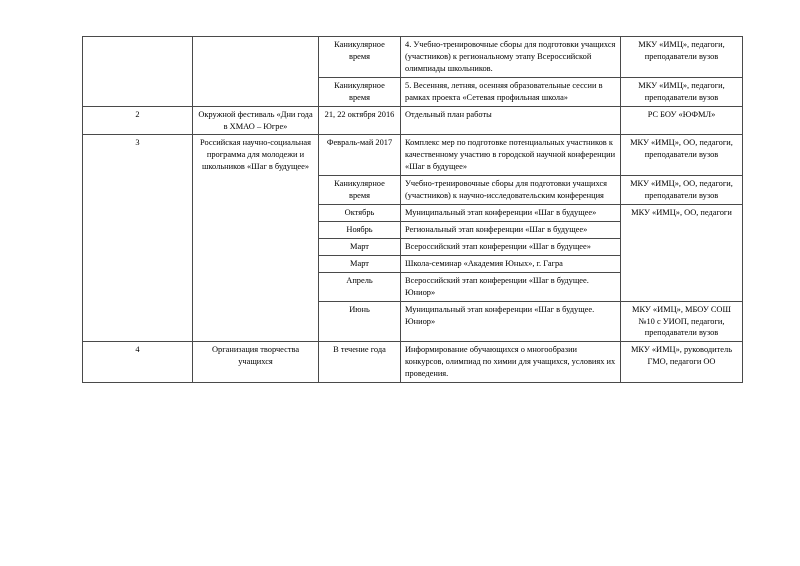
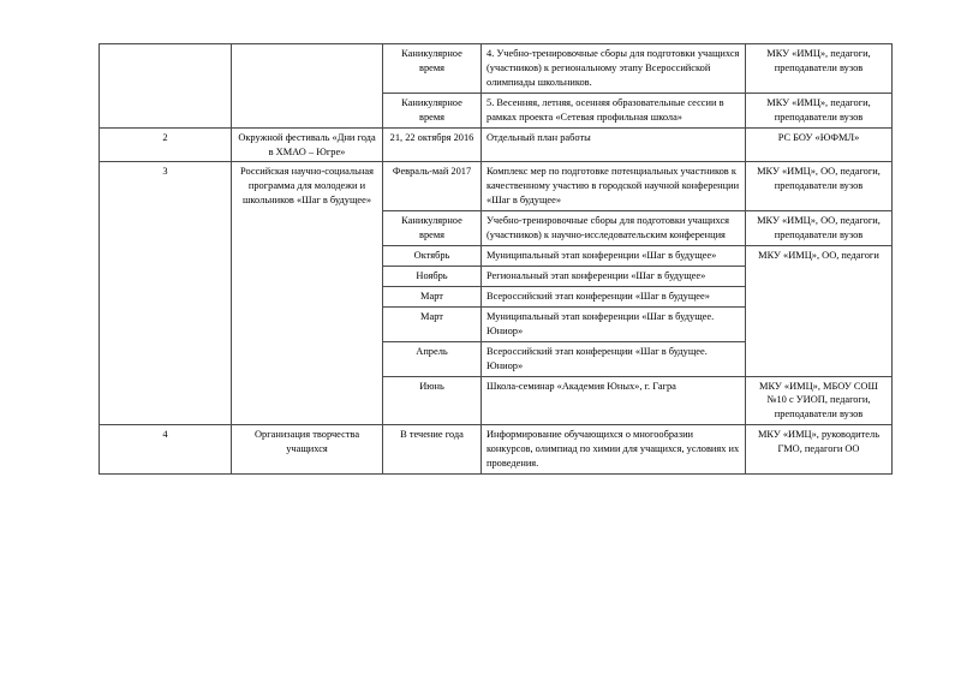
  		Каникулярное время	4. Учебно-тренировочные сборы для подготовки учащихся (участников) к региональному этапу Всероссийской олимпиады школьников.	МКУ «ИМЦ», педагоги, преподаватели вузов
  Каникулярное время	5. Весенняя, летняя, осенняя образовательные сессии в рамках проекта «Сетевая профильная школа»	МКУ «ИМЦ», педагоги, преподаватели вузов
  2	Окружной фестиваль «Дни года в ХМАО – Югре»	21, 22 октября 2016	Отдельный план работы	РС БОУ «ЮФМЛ»
  3	Российская научно-социальная программа для молодежи и школьников «Шаг в будущее»	Февраль-май 2017	Комплекс мер по подготовке потенциальных участников к качественному участию в городской научной конференции «Шаг в будущее»	МКУ «ИМЦ», ОО, педагоги, преподаватели вузов
  Каникулярное время	Учебно-тренировочные сборы для подготовки учащихся (участников) к научно-исследовательским конференция	МКУ «ИМЦ», ОО, педагоги, преподаватели вузов
  Октябрь	Муниципальный этап конференции «Шаг в будущее»	МКУ «ИМЦ», ОО, педагоги
  Ноябрь	Региональный этап конференции «Шаг в будущее»
  Март	Всероссийский этап конференции «Шаг в будущее»
- Март	Школа-семинар «Академия Юных», г. Гагра
+ Март	Муниципальный этап конференции «Шаг в будущее. Юниор»
  Апрель	Всероссийский этап конференции «Шаг в будущее. Юниор»
- Июнь	Муниципальный этап конференции «Шаг в будущее. Юниор»	МКУ «ИМЦ», МБОУ СОШ №10 с УИОП, педагоги, преподаватели вузов
+ Июнь	Школа-семинар «Академия Юных», г. Гагра	МКУ «ИМЦ», МБОУ СОШ №10 с УИОП, педагоги, преподаватели вузов
  4	Организация творчества учащихся	В течение года	Информирование обучающихся о многообразии конкурсов, олимпиад по химии для учащихся, условиях их проведения.	МКУ «ИМЦ», руководитель ГМО, педагоги ОО
